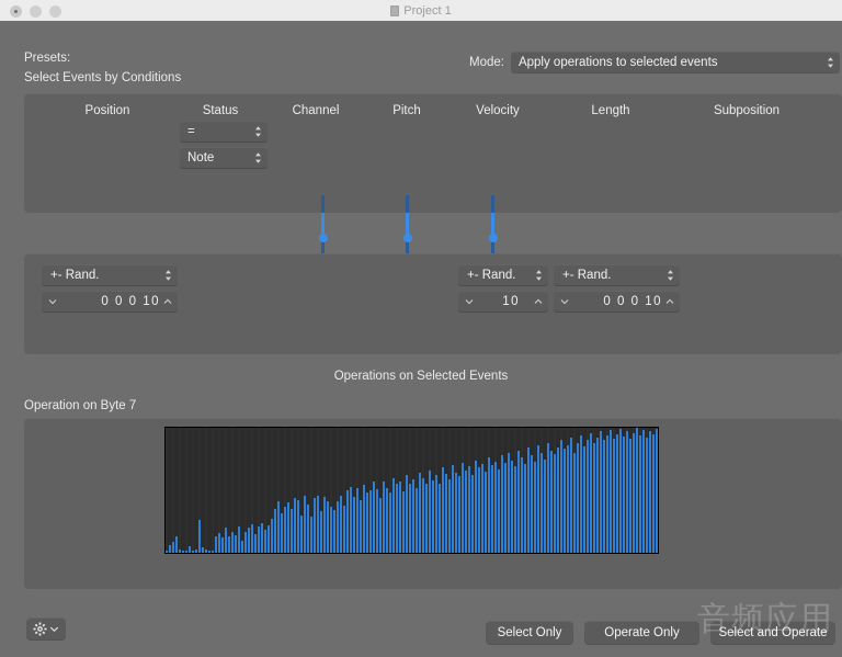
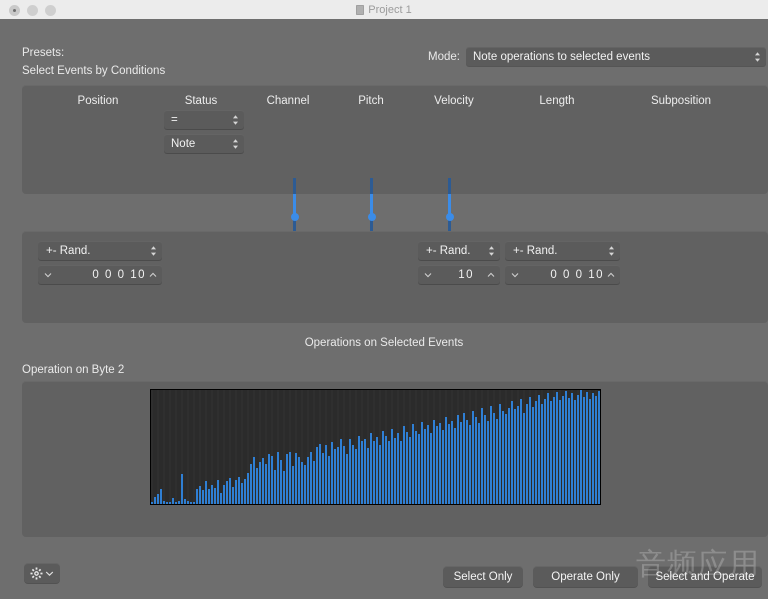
  Project 1
  Presets:
  Mode:
- Apply operations to selected events
+ Note operations to selected events
  Select Events by Conditions
  Position
  Status
  Channel
  Pitch
  Velocity
  Length
  Subposition
  =
  Note
  +- Rand.
  0 0 0 10
  +- Rand.
  10
  +- Rand.
  0 0 0 10
  Operations on Selected Events
- Operation on Byte 7
+ Operation on Byte 2
  Select Only
  Operate Only
  Select and Operate
  音频应用
